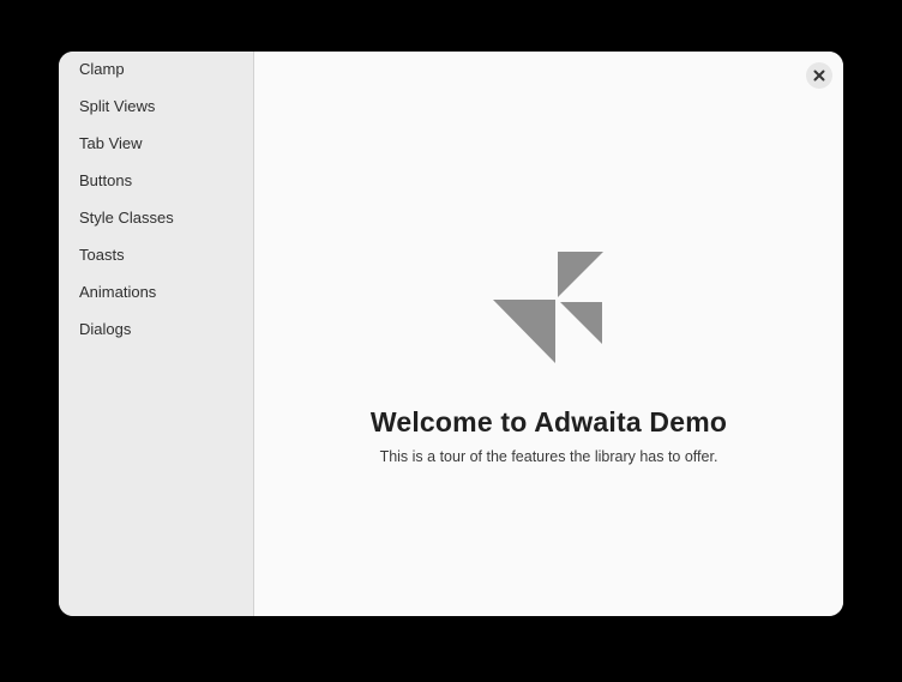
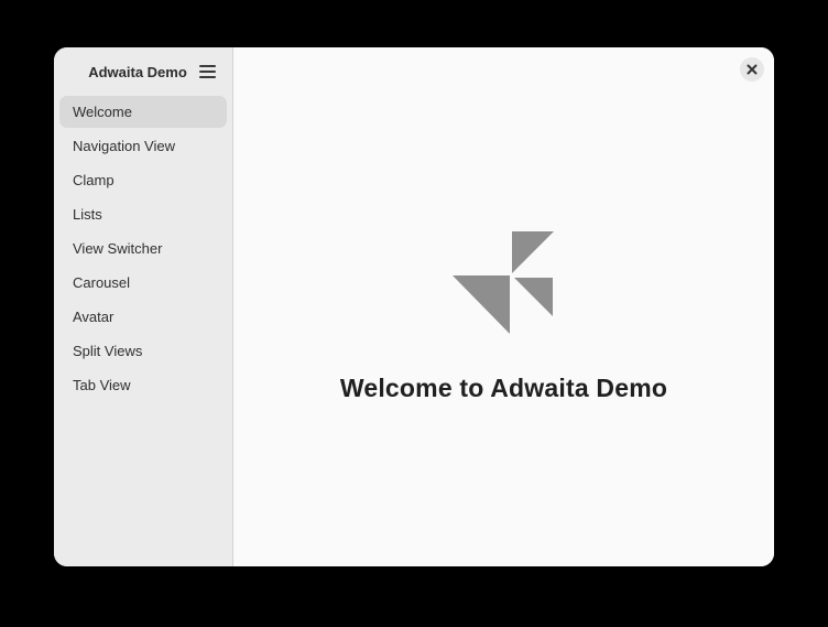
+ Adwaita Demo
+ Welcome
+ Navigation View
  Clamp
+ Lists
+ View Switcher
+ Carousel
+ Avatar
  Split Views
  Tab View
- Buttons
- Style Classes
- Toasts
- Animations
- Dialogs
  Welcome to Adwaita Demo
- This is a tour of the features the library has to offer.
